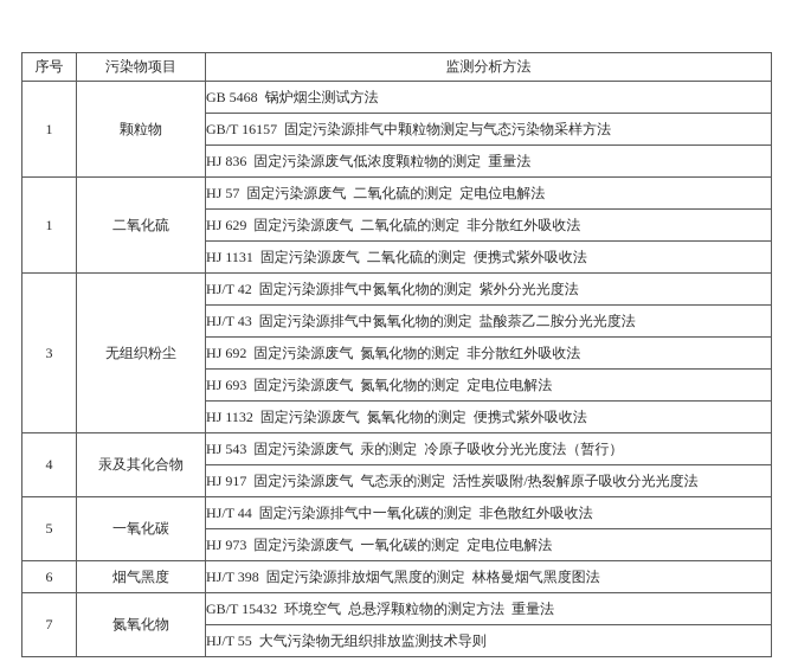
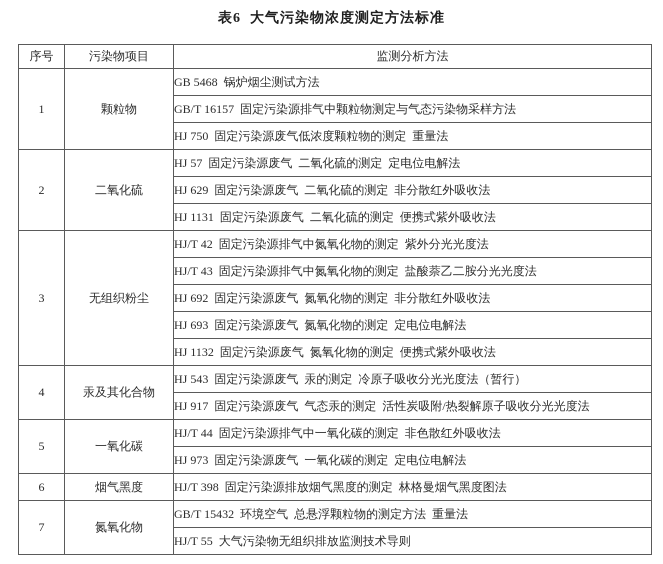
+ 表6 大气污染物浓度测定方法标准
  序号	污染物项目	监测分析方法
  1	颗粒物	GB 5468 锅炉烟尘测试方法
  GB/T 16157 固定污染源排气中颗粒物测定与气态污染物采样方法
- HJ 836 固定污染源废气低浓度颗粒物的测定 重量法
+ HJ 750 固定污染源废气低浓度颗粒物的测定 重量法
- 1	二氧化硫	HJ 57 固定污染源废气 二氧化硫的测定 定电位电解法
+ 2	二氧化硫	HJ 57 固定污染源废气 二氧化硫的测定 定电位电解法
  HJ 629 固定污染源废气 二氧化硫的测定 非分散红外吸收法
  HJ 1131 固定污染源废气 二氧化硫的测定 便携式紫外吸收法
  3	无组织粉尘	HJ/T 42 固定污染源排气中氮氧化物的测定 紫外分光光度法
  HJ/T 43 固定污染源排气中氮氧化物的测定 盐酸萘乙二胺分光光度法
  HJ 692 固定污染源废气 氮氧化物的测定 非分散红外吸收法
  HJ 693 固定污染源废气 氮氧化物的测定 定电位电解法
  HJ 1132 固定污染源废气 氮氧化物的测定 便携式紫外吸收法
  4	汞及其化合物	HJ 543 固定污染源废气 汞的测定 冷原子吸收分光光度法（暂行）
  HJ 917 固定污染源废气 气态汞的测定 活性炭吸附/热裂解原子吸收分光光度法
  5	一氧化碳	HJ/T 44 固定污染源排气中一氧化碳的测定 非色散红外吸收法
  HJ 973 固定污染源废气 一氧化碳的测定 定电位电解法
  6	烟气黑度	HJ/T 398 固定污染源排放烟气黑度的测定 林格曼烟气黑度图法
  7	氮氧化物	GB/T 15432 环境空气 总悬浮颗粒物的测定方法 重量法
  HJ/T 55 大气污染物无组织排放监测技术导则
